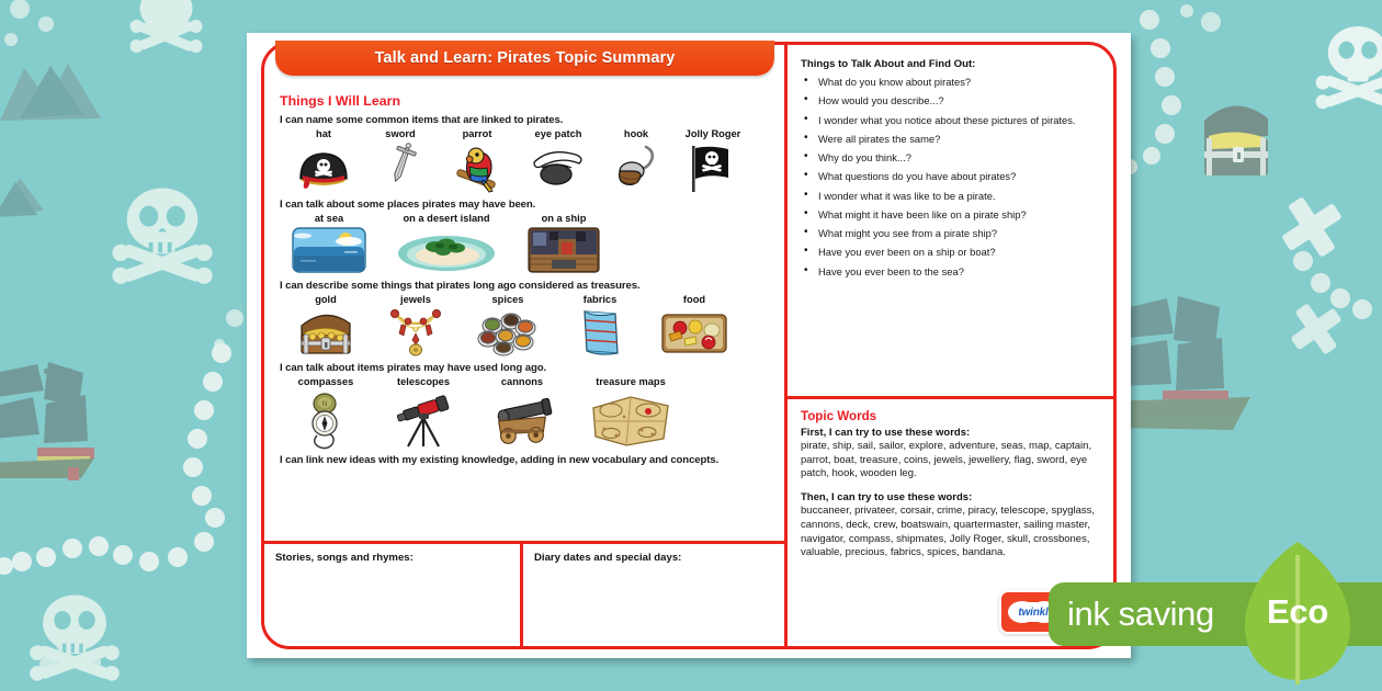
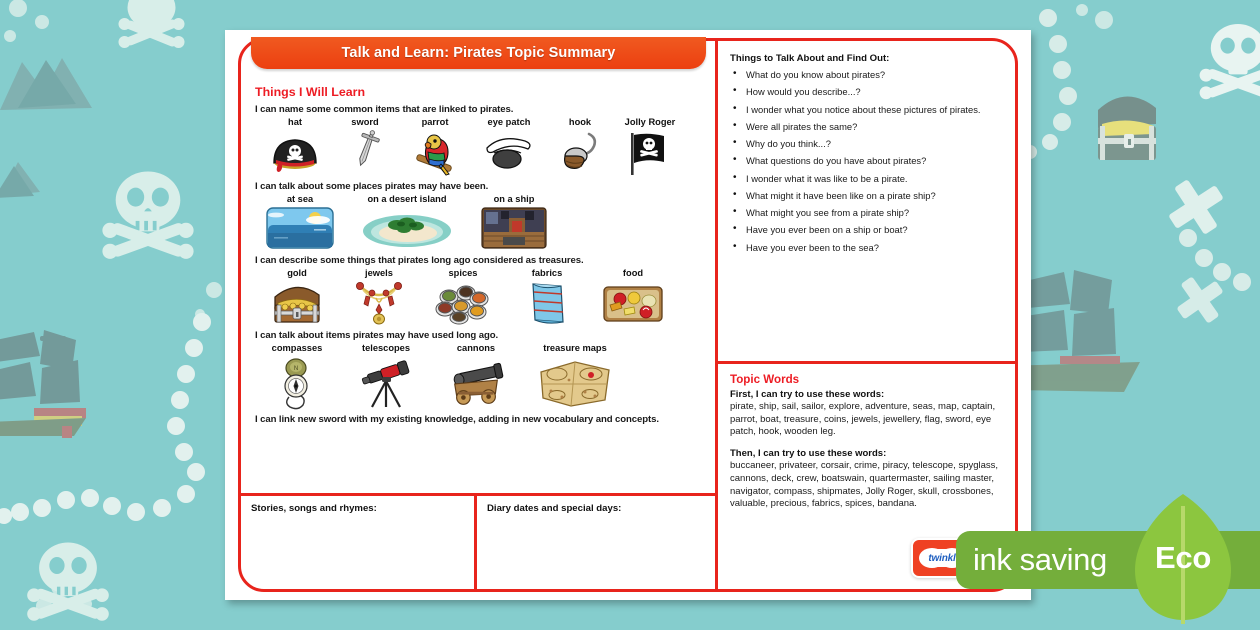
  Talk and Learn: Pirates Topic Summary
  Things I Will Learn
  I can name some common items that are linked to pirates.
  hat
  sword
  parrot
  eye patch
  hook
  Jolly Roger
  I can talk about some places pirates may have been.
  at sea
  on a desert island
  on a ship
  I can describe some things that pirates long ago considered as treasures.
  gold
  jewels
  spices
  fabrics
  food
  I can talk about items pirates may have used long ago.
  compasses
  telescopes
  cannons
  treasure maps
- I can link new ideas with my existing knowledge, adding in new vocabulary and concepts.
+ I can link new sword with my existing knowledge, adding in new vocabulary and concepts.
  Stories, songs and rhymes:
  Diary dates and special days:
  Things to Talk About and Find Out:
  What do you know about pirates?
  How would you describe...?
  I wonder what you notice about these pictures of pirates.
  Were all pirates the same?
  Why do you think...?
  What questions do you have about pirates?
  I wonder what it was like to be a pirate.
  What might it have been like on a pirate ship?
  What might you see from a pirate ship?
  Have you ever been on a ship or boat?
  Have you ever been to the sea?
  Topic Words
  First, I can try to use these words:
  pirate, ship, sail, sailor, explore, adventure, seas, map, captain, parrot, boat, treasure, coins, jewels, jewellery, flag, sword, eye patch, hook, wooden leg.
  Then, I can try to use these words:
  buccaneer, privateer, corsair, crime, piracy, telescope, spyglass, cannons, deck, crew, boatswain, quartermaster, sailing master, navigator, compass, shipmates, Jolly Roger, skull, crossbones, valuable, precious, fabrics, spices, bandana.
  twinkl
  ink saving
  Eco
